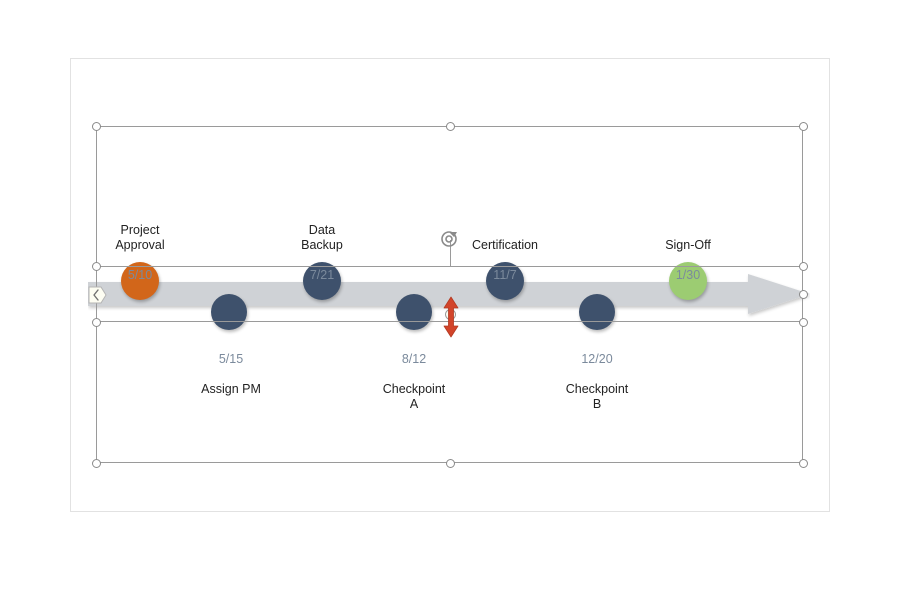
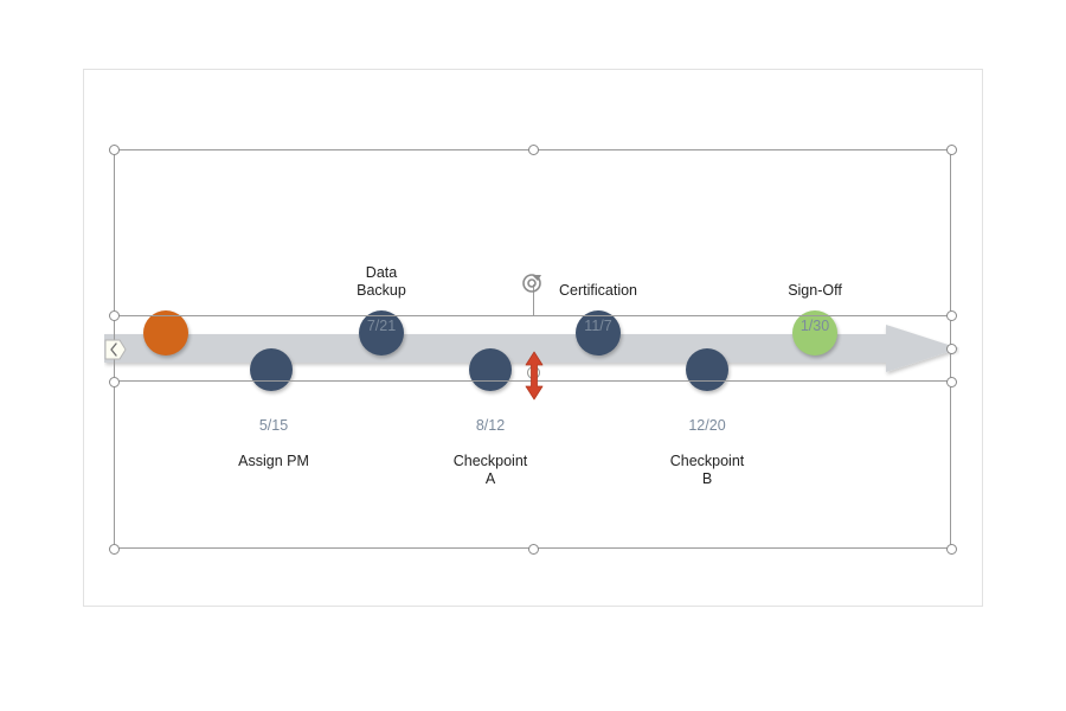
- Project
- Approval
- 5/10
  Data
  Backup
  7/21
  Certification
  11/7
  Sign-Off
  1/30
  5/15
  Assign PM
  8/12
  Checkpoint
  A
  12/20
  Checkpoint
  B
